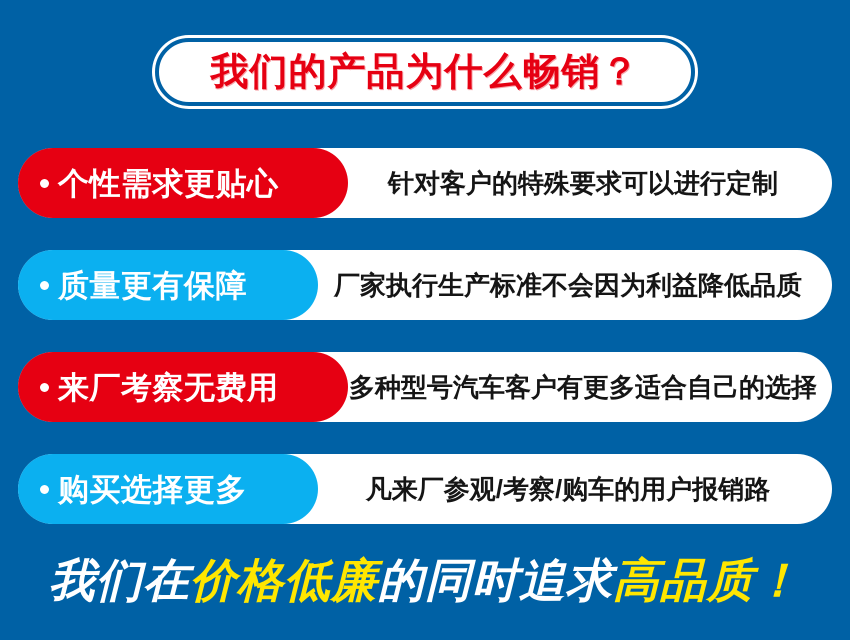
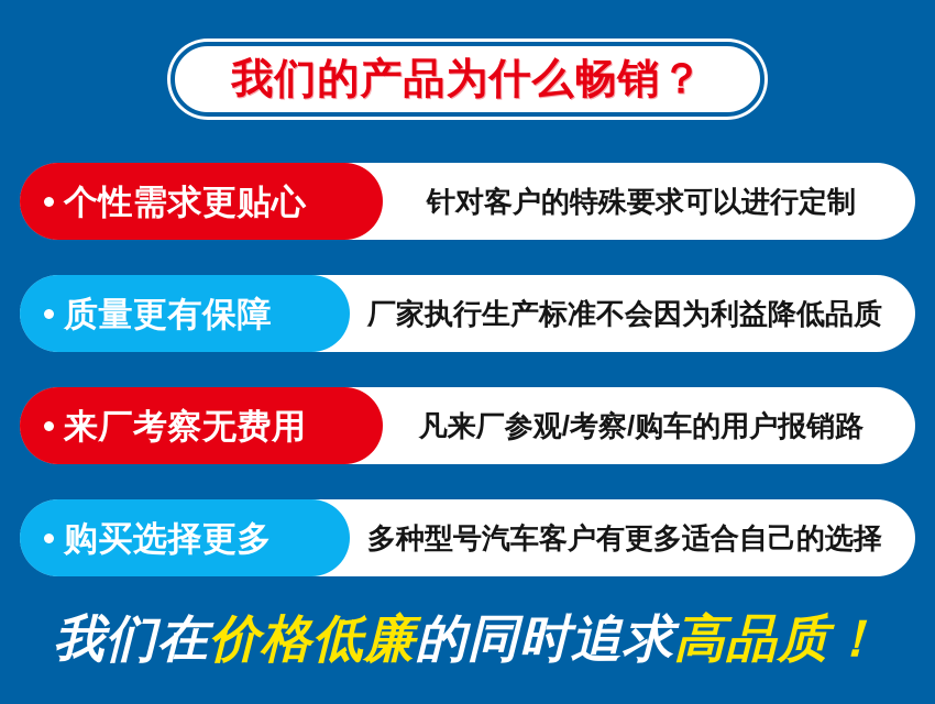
  我们的产品为什么畅销？
  个性需求更贴心
  针对客户的特殊要求可以进行定制
  质量更有保障
  厂家执行生产标准不会因为利益降低品质
  来厂考察无费用
- 多种型号汽车客户有更多适合自己的选择
+ 凡来厂参观/考察/购车的用户报销路
  购买选择更多
- 凡来厂参观/考察/购车的用户报销路
+ 多种型号汽车客户有更多适合自己的选择
  我们在
  价格低廉
  的同时追求
  高品质！
